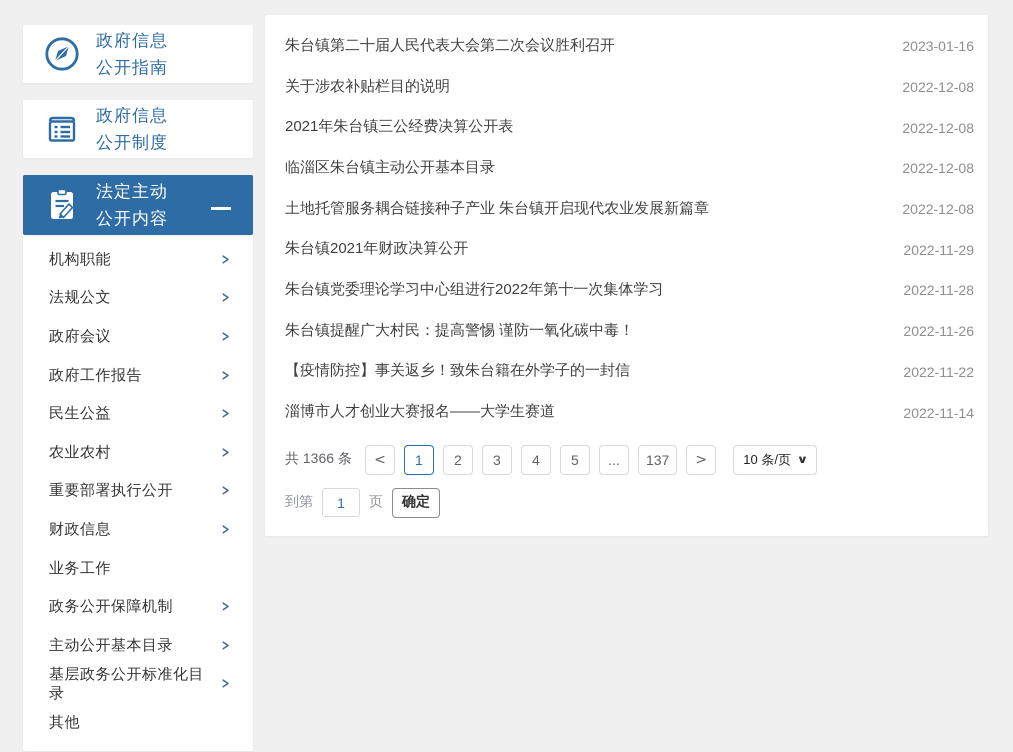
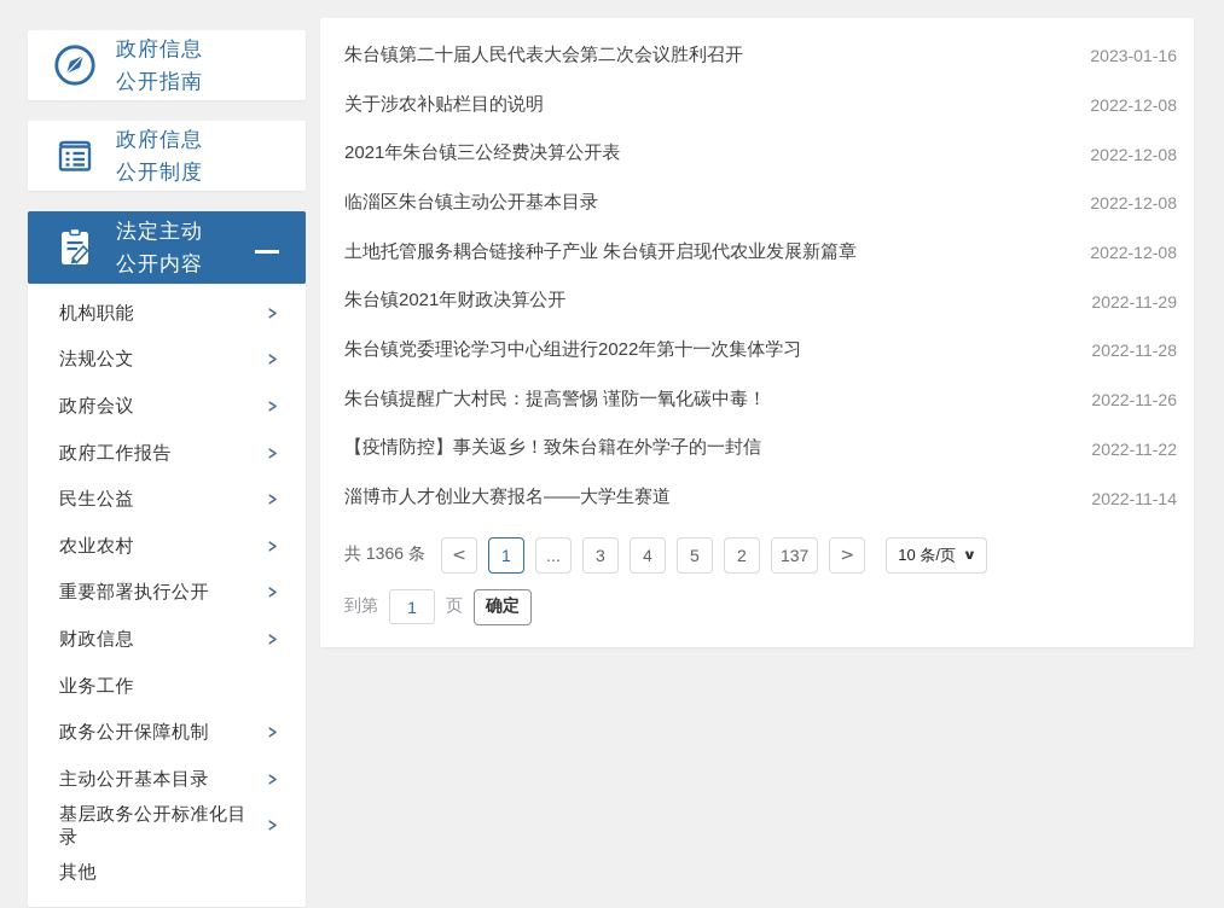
  政府信息
  公开指南
  政府信息
  公开制度
  法定主动
  公开内容
  机构职能
  ＞
  法规公文
  ＞
  政府会议
  ＞
  政府工作报告
  ＞
  民生公益
  ＞
  农业农村
  ＞
  重要部署执行公开
  ＞
  财政信息
  ＞
  业务工作
  政务公开保障机制
  ＞
  主动公开基本目录
  ＞
  基层政务公开标准化目录
  ＞
  其他
  朱台镇第二十届人民代表大会第二次会议胜利召开
  2023-01-16
  关于涉农补贴栏目的说明
  2022-12-08
  2021年朱台镇三公经费决算公开表
  2022-12-08
  临淄区朱台镇主动公开基本目录
  2022-12-08
  土地托管服务耦合链接种子产业 朱台镇开启现代农业发展新篇章
  2022-12-08
  朱台镇2021年财政决算公开
  2022-11-29
  朱台镇党委理论学习中心组进行2022年第十一次集体学习
  2022-11-28
  朱台镇提醒广大村民：提高警惕 谨防一氧化碳中毒！
  2022-11-26
  【疫情防控】事关返乡！致朱台籍在外学子的一封信
  2022-11-22
  淄博市人才创业大赛报名——大学生赛道
  2022-11-14
  共 1366 条
  <
  1
- 2
+ ...
  3
  4
  5
- ...
+ 2
  137
  >
  10 条/页
  ∨
  到第
  1
  页
  确定
